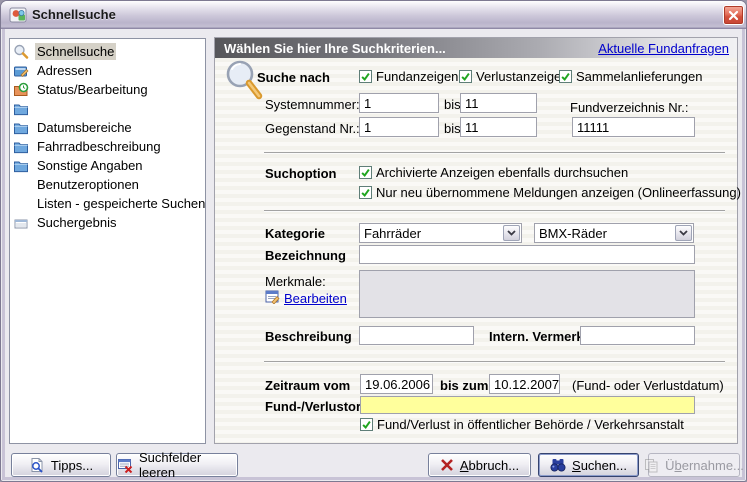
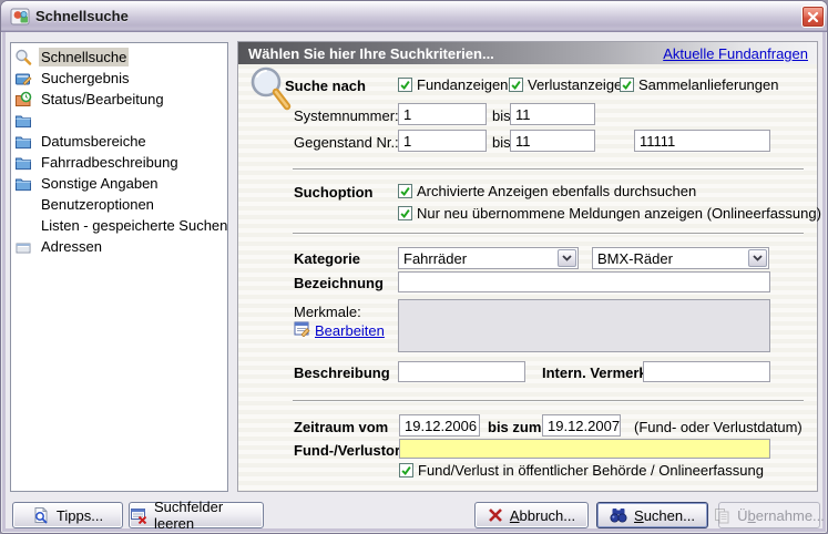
  Schnellsuche
  Schnellsuche
- Adressen
+ Suchergebnis
  Status/Bearbeitung
  Datumsbereiche
  Fahrradbeschreibung
  Sonstige Angaben
  Benutzeroptionen
  Listen - gespeicherte Suchen
- Suchergebnis
+ Adressen
  Wählen Sie hier Ihre Suchkriterien...
  Aktuelle Fundanfragen
  Suche nach
  Fundanzeigen
  Verlustanzeige
  Sammelanlieferungen
  Systemnummer:
  1
  bis
  11
- Fundverzeichnis Nr.:
  Gegenstand Nr.:
  1
  bis
  11
  11111
  Suchoption
  Archivierte Anzeigen ebenfalls durchsuchen
  Nur neu übernommene Meldungen anzeigen (Onlineerfassung)
  Kategorie
  Fahrräder
  BMX-Räder
  Bezeichnung
  Merkmale:
  Bearbeiten
  Beschreibung
  Intern. Vermer
  Zeitraum vom
- 19.06.2006
+ 19.12.2006
  bis zum
- 10.12.2007
+ 19.12.2007
  (Fund- oder Verlustdatum)
  Fund-/Verlustor
- Fund/Verlust in öffentlicher Behörde / Verkehrsanstalt
+ Fund/Verlust in öffentlicher Behörde / Onlineerfassung
  Tipps...
  Suchfelder leeren
  Abbruch...
  Suchen...
  Übernahme...
